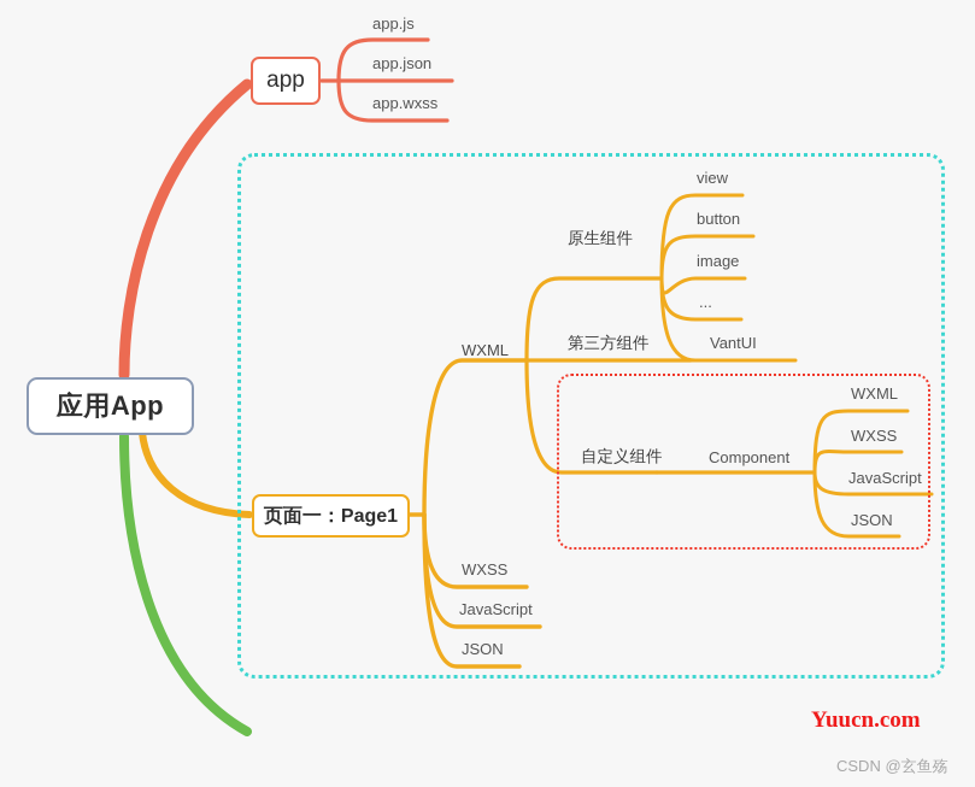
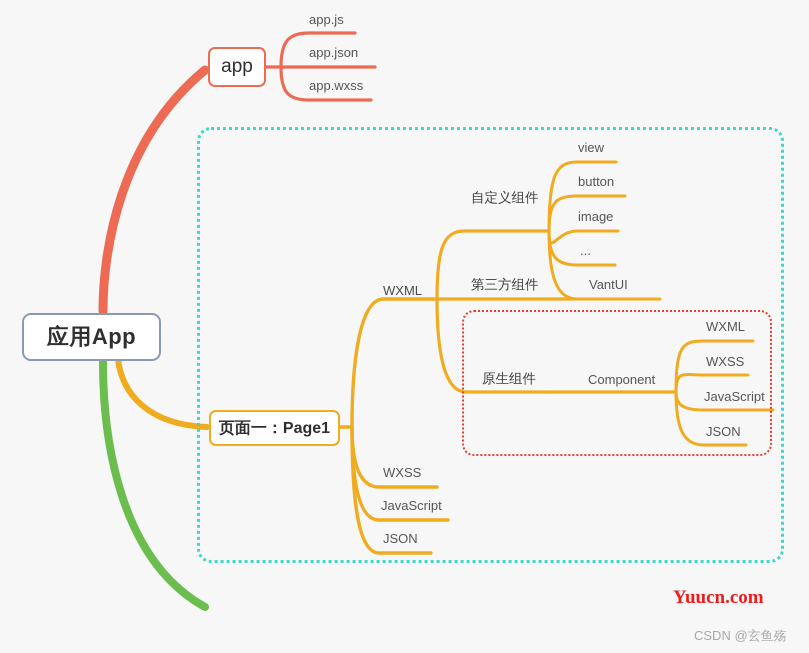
  应用App
  app
  app.js
  app.json
  app.wxss
  页面一：Page1
  WXML
  WXSS
  JavaScript
  JSON
- 原生组件
+ 自定义组件
  第三方组件
- 自定义组件
+ 原生组件
  view
  button
  image
  ...
  VantUI
  Component
  WXML
  WXSS
  JavaScript
  JSON
  Yuucn.com
  CSDN @玄鱼殇
